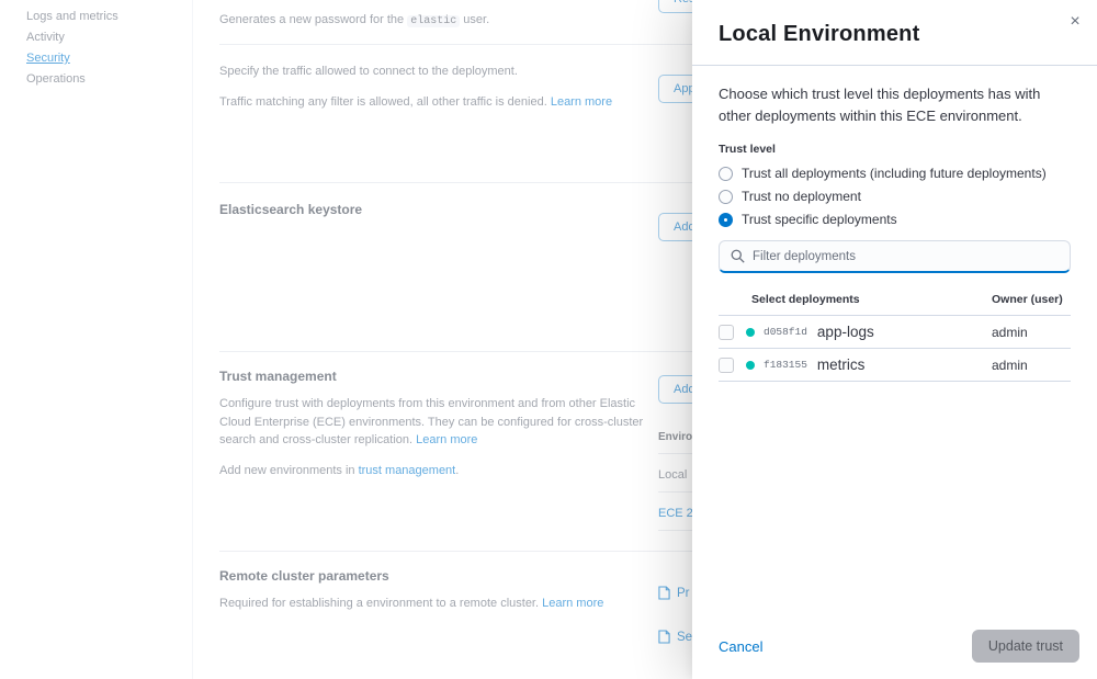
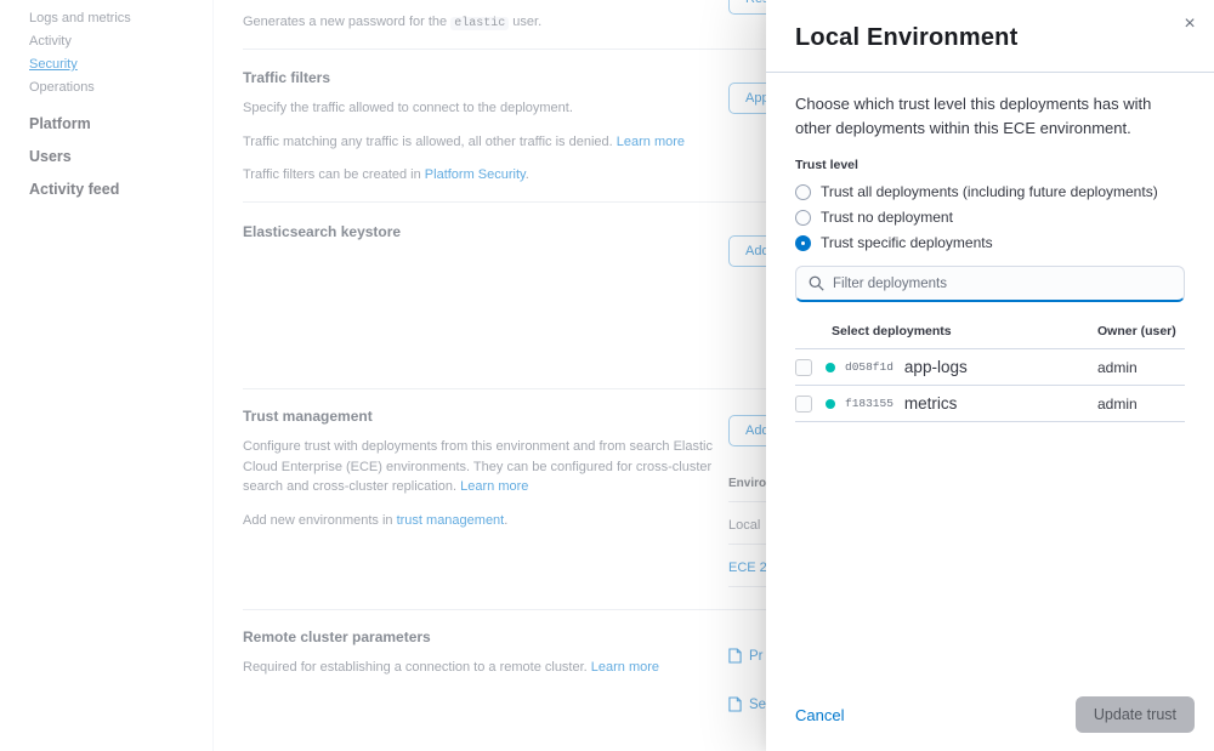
  Logs and metrics
  Activity
  Security
  Operations
+ Platform
+ Users
+ Activity feed
  Generates a new password for the elastic user.
+ Traffic filters
  Specify the traffic allowed to connect to the deployment.
- Traffic matching any filter is allowed, all other traffic is denied. Learn more
+ Traffic matching any traffic is allowed, all other traffic is denied. Learn more
+ Traffic filters can be created in Platform Security.
  Elasticsearch keystore
  Trust management
- Configure trust with deployments from this environment and from other Elastic Cloud Enterprise (ECE) environments. They can be configured for cross-cluster search and cross-cluster replication. Learn more
+ Configure trust with deployments from this environment and from search Elastic Cloud Enterprise (ECE) environments. They can be configured for cross-cluster search and cross-cluster replication. Learn more
  Add new environments in trust management.
  Remote cluster parameters
- Required for establishing a environment to a remote cluster. Learn more
+ Required for establishing a connection to a remote cluster. Learn more
  Enviro
  Local
  ECE 2
  Pr
  Se
  ×
  Local Environment
  Choose which trust level this deployments has with other deployments within this ECE environment.
  Trust level
  Trust all deployments (including future deployments)
  Trust no deployment
  Trust specific deployments
  Filter deployments
  Select deployments
  Owner (user)
  d058f1d
  app-logs
  admin
  f183155
  metrics
  admin
  Cancel
  Update trust
